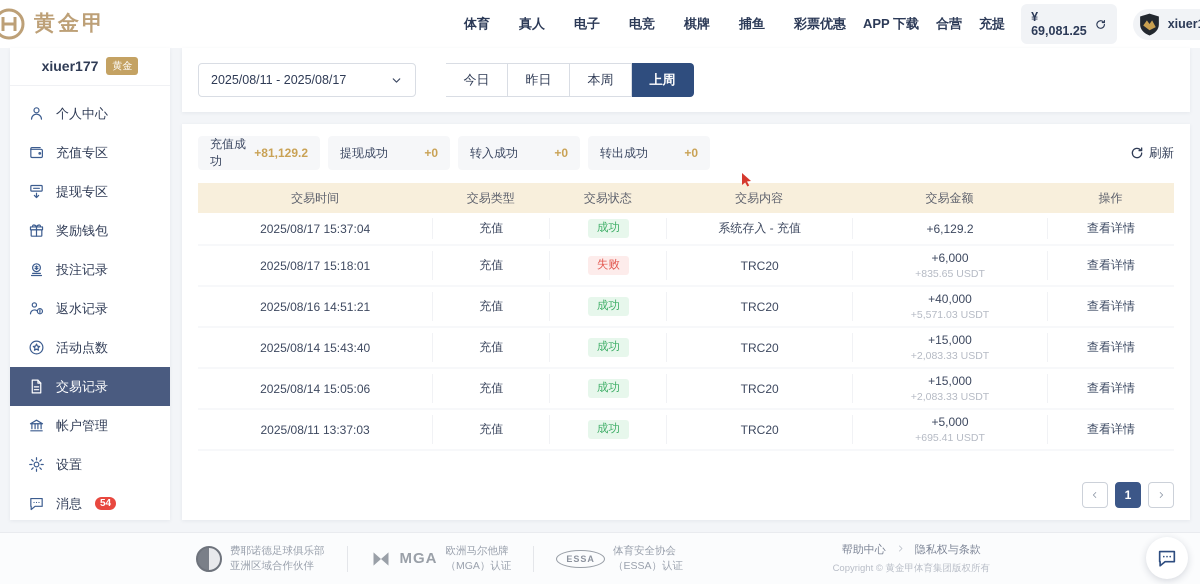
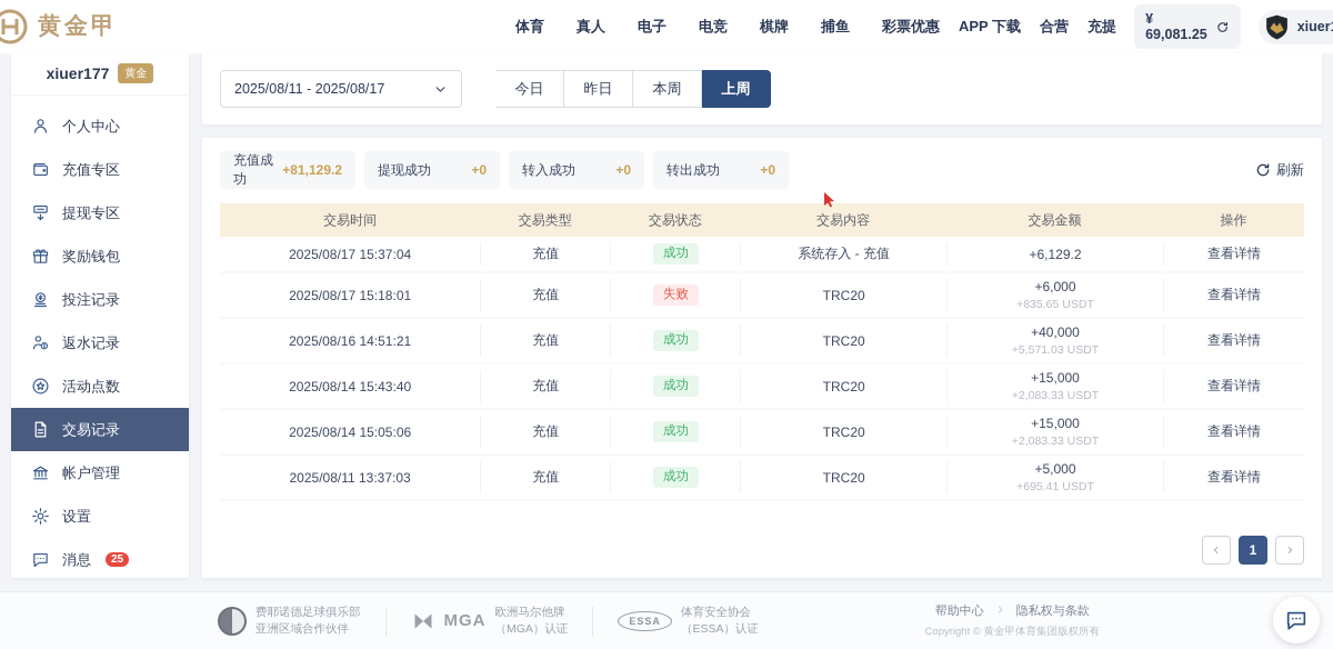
  黄金甲
  体育
  真人
  电子
  电竞
  棋牌
  捕鱼
  彩票
  优惠
  APP 下载
  合营
  充提
  ¥ 69,081.25
  xiuer177
  黄金
  个人中心
  充值专区
  提现专区
  奖励钱包
  投注记录
  返水记录
  活动点数
  交易记录
  帐户管理
  设置
  消息
- 54
+ 25
  2025/08/11 - 2025/08/17
  今日
  昨日
  本周
  上周
  充值成功
  +81,129.2
  提现成功
  +0
  转入成功
  +0
  转出成功
  +0
  刷新
  交易时间
  交易类型
  交易状态
  交易内容
  交易金额
  操作
  2025/08/17 15:37:04
  充值
  成功
  系统存入 - 充值
  +6,129.2
  查看详情
  2025/08/17 15:18:01
  充值
  失败
  TRC20
  +6,000
  +835.65 USDT
  查看详情
  2025/08/16 14:51:21
  充值
  成功
  TRC20
  +40,000
  +5,571.03 USDT
  查看详情
  2025/08/14 15:43:40
  充值
  成功
  TRC20
  +15,000
  +2,083.33 USDT
  查看详情
  2025/08/14 15:05:06
  充值
  成功
  TRC20
  +15,000
  +2,083.33 USDT
  查看详情
  2025/08/11 13:37:03
  充值
  成功
  TRC20
  +5,000
  +695.41 USDT
  查看详情
  1
  费耶诺德足球俱乐部
  亚洲区域合作伙伴
  MGA
  欧洲马尔他牌
  （MGA）认证
  ESSA
  体育安全协会
  （ESSA）认证
  帮助中心
  隐私权与条款
  Copyright © 黄金甲体育集团版权所有
